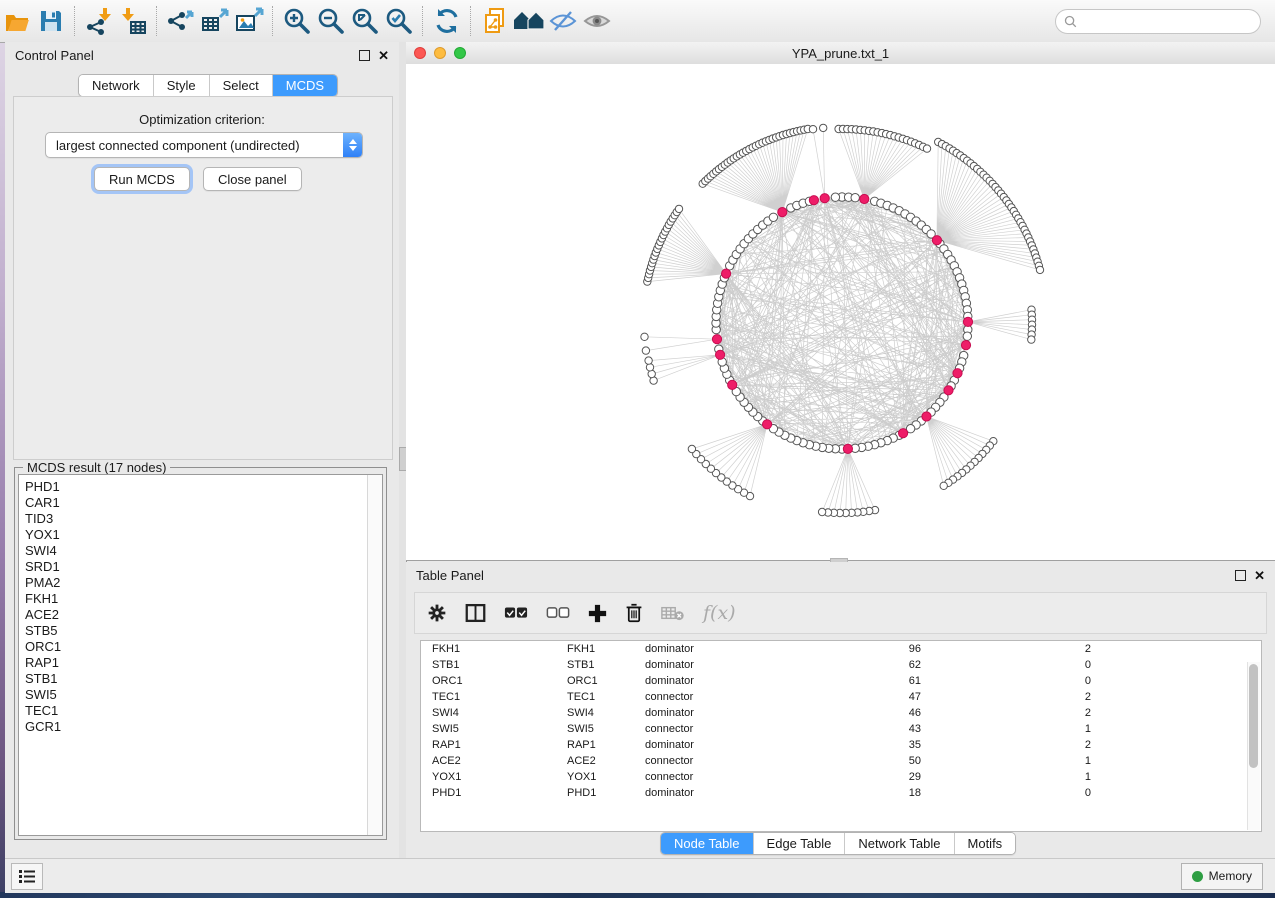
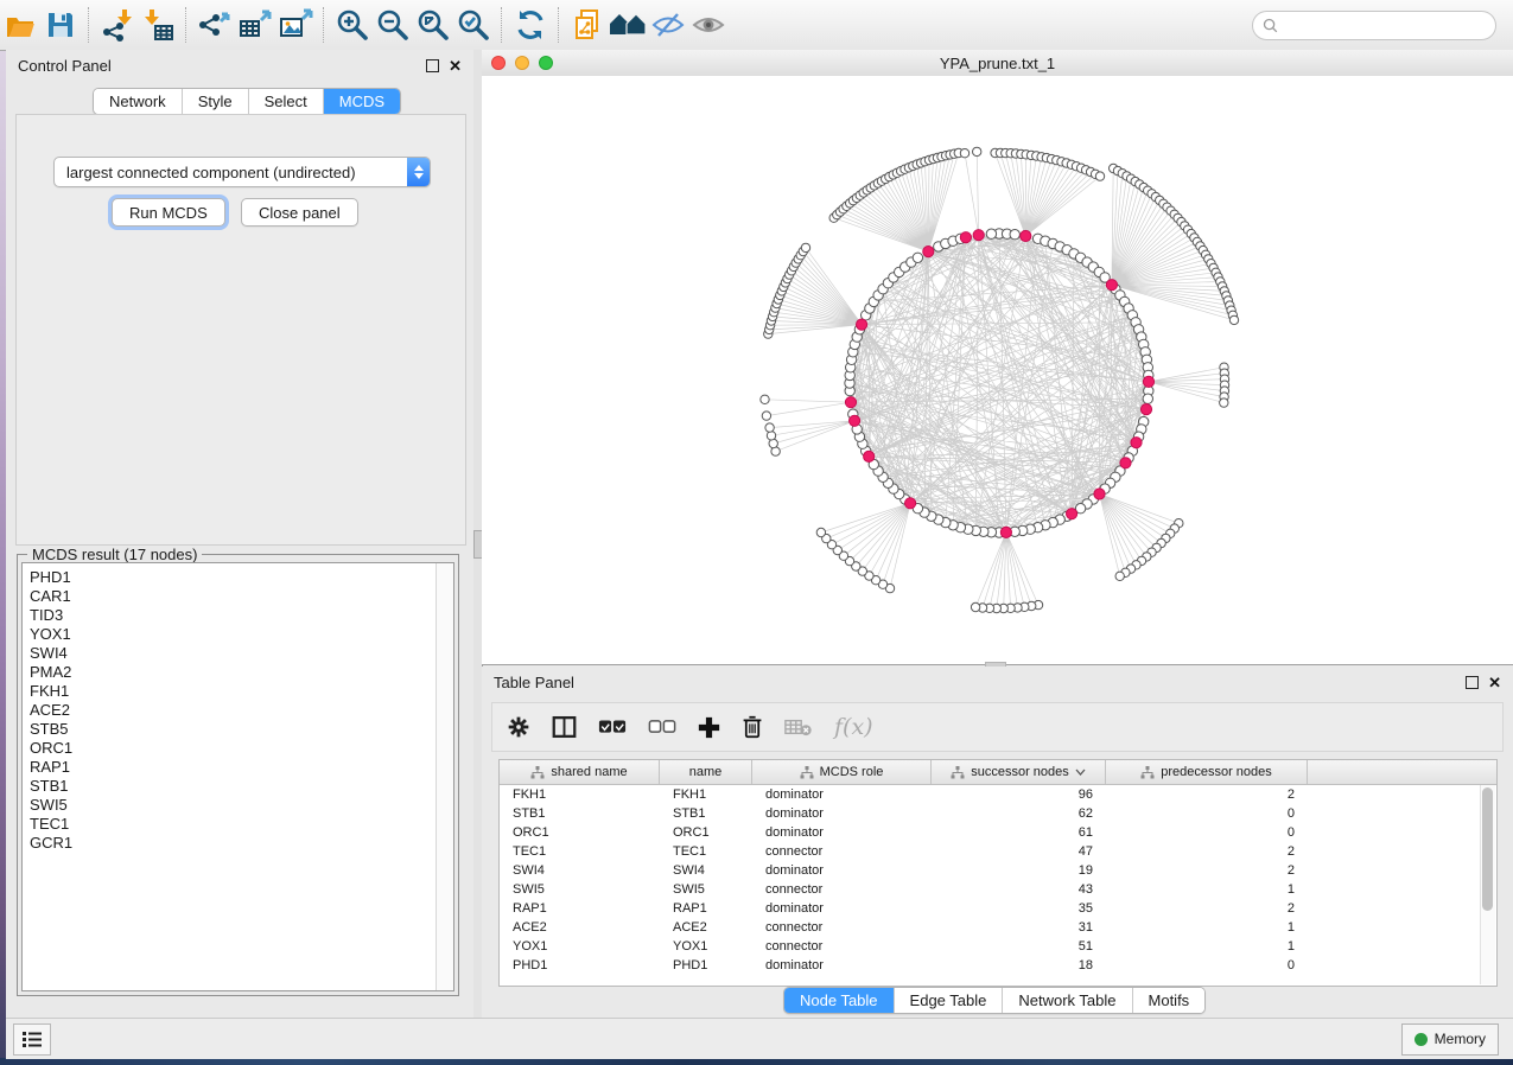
  Control Panel
  ✕
  Network
  Style
  Select
  MCDS
- Optimization criterion:
  largest connected component (undirected)
  Run MCDS
  Close panel
  MCDS result (17 nodes)
  PHD1
  CAR1
  TID3
  YOX1
  SWI4
- SRD1
  PMA2
  FKH1
  ACE2
  STB5
  ORC1
  RAP1
  STB1
  SWI5
  TEC1
  GCR1
  YPA_prune.txt_1
  Table Panel
  ✕
  f(x)
+ shared name
+ name
+ MCDS role
+ successor nodes
+ predecessor nodes
  FKH1
  FKH1
  dominator
  96
  2
  STB1
  STB1
  dominator
  62
  0
  ORC1
  ORC1
  dominator
  61
  0
  TEC1
  TEC1
  connector
  47
  2
  SWI4
  SWI4
  dominator
- 46
+ 19
  2
  SWI5
  SWI5
  connector
  43
  1
  RAP1
  RAP1
  dominator
  35
  2
  ACE2
  ACE2
  connector
- 50
+ 31
  1
  YOX1
  YOX1
  connector
- 29
+ 51
  1
  PHD1
  PHD1
  dominator
  18
  0
  Node Table
  Edge Table
  Network Table
  Motifs
  Memory
